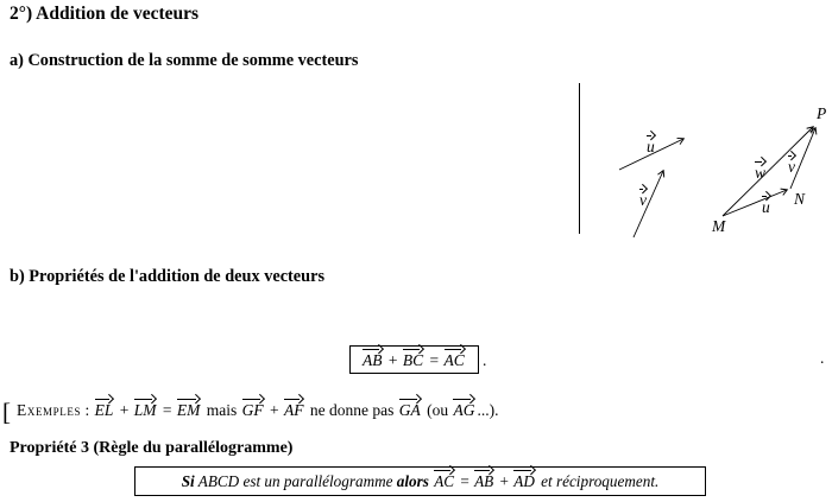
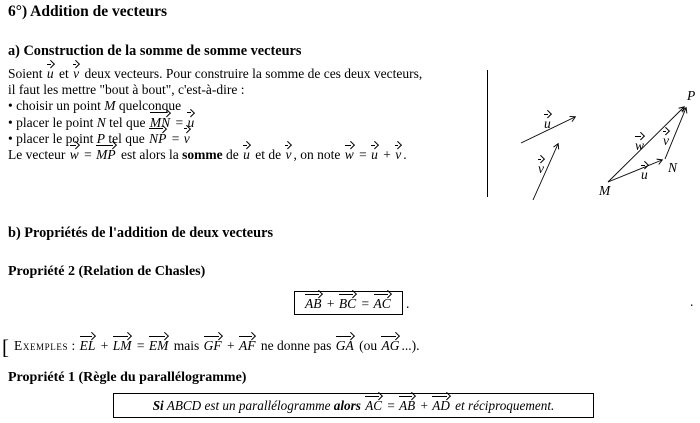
- 2°) Addition de vecteurs
+ 6°) Addition de vecteurs
  a) Construction de la somme de somme vecteurs
+ Soient u et v deux vecteurs. Pour construire la somme de ces deux vecteurs,
+ il faut les mettre "bout à bout", c'est-à-dire :
+ • choisir un point M quelconque
+ • placer le point N tel que MN = u
+ • placer le point P tel que NP = v
+ Le vecteur w = MP est alors la somme de u et de v , on note w = u + v .
  u
  v
  w
  v
  u
  M
  N
  P
  b) Propriétés de l'addition de deux vecteurs
+ Propriété 2 (Relation de Chasles)
  AB + BC = AC
  .
  .
  [ Exemples : EL + LM = EM mais GF + AF ne donne pas GA (ou AG ...).
- Propriété 3 (Règle du parallélogramme)
+ Propriété 1 (Règle du parallélogramme)
  Si ABCD est un parallélogramme alors AC = AB + AD et réciproquement.
